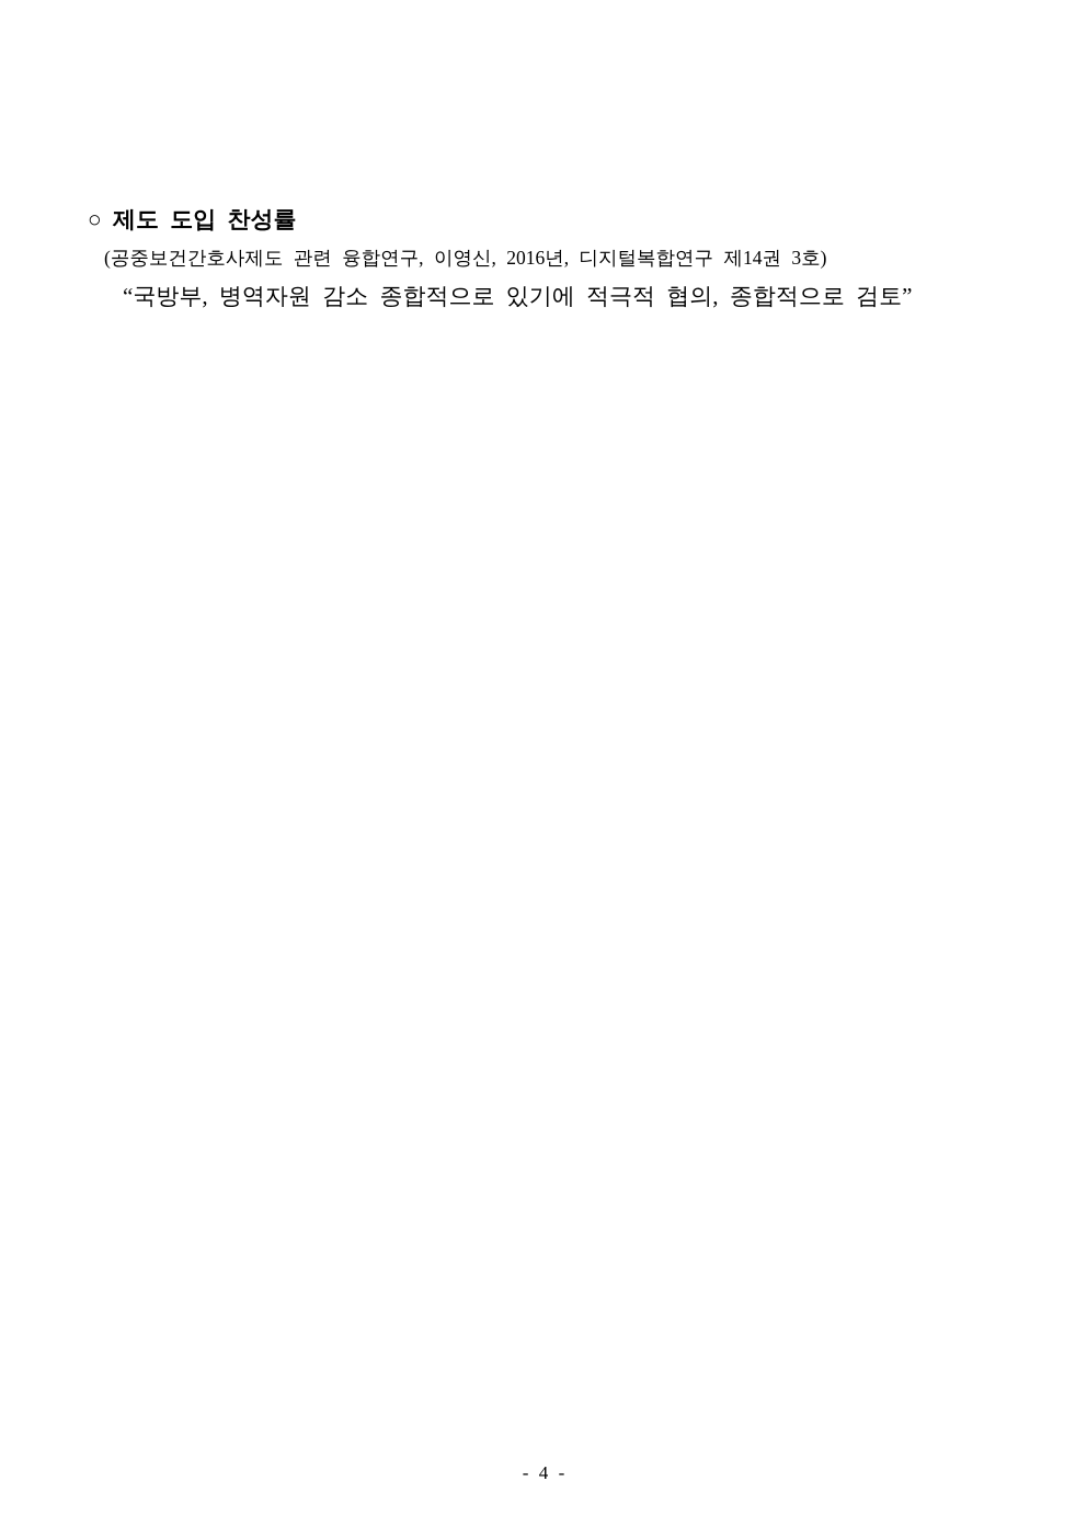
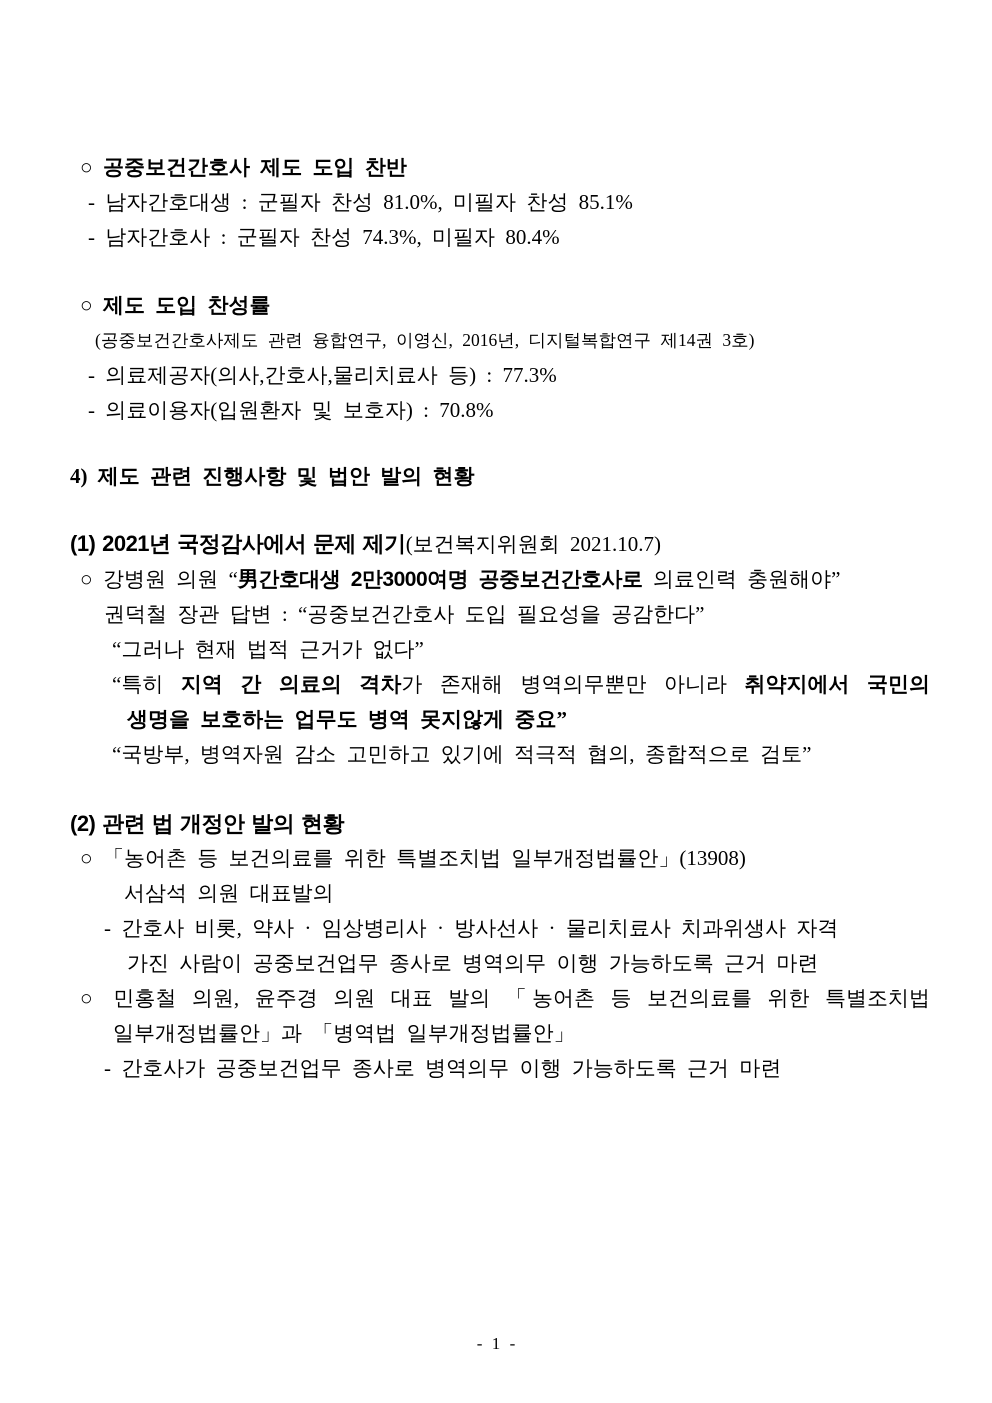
+ ○ 공중보건간호사 제도 도입 찬반
+ - 남자간호대생 : 군필자 찬성 81.0%, 미필자 찬성 85.1%
+ - 남자간호사 : 군필자 찬성 74.3%, 미필자 80.4%
  ○ 제도 도입 찬성률
  (공중보건간호사제도 관련 융합연구, 이영신, 2016년, 디지털복합연구 제14권 3호)
+ - 의료제공자(의사,간호사,물리치료사 등) : 77.3%
+ - 의료이용자(입원환자 및 보호자) : 70.8%
+ 4) 제도 관련 진행사항 및 법안 발의 현황
+ (1) 2021년 국정감사에서 문제 제기(보건복지위원회 2021.10.7)
+ ○ 강병원 의원 “男간호대생 2만3000여명 공중보건간호사로 의료인력 충원해야”
+ 권덕철 장관 답변 : “공중보건간호사 도입 필요성을 공감한다”
+ “그러나 현재 법적 근거가 없다”
+ “특히 지역 간 의료의 격차가 존재해 병역의무뿐만 아니라 취약지에서 국민의
+ 생명을 보호하는 업무도 병역 못지않게 중요”
- “국방부, 병역자원 감소 종합적으로 있기에 적극적 협의, 종합적으로 검토”
+ “국방부, 병역자원 감소 고민하고 있기에 적극적 협의, 종합적으로 검토”
+ (2) 관련 법 개정안 발의 현황
+ ○ 「농어촌 등 보건의료를 위한 특별조치법 일부개정법률안」(13908)
+ 서삼석 의원 대표발의
+ - 간호사 비롯, 약사 · 임상병리사 · 방사선사 · 물리치료사 치과위생사 자격
+ 가진 사람이 공중보건업무 종사로 병역의무 이행 가능하도록 근거 마련
+ ○ 민홍철 의원, 윤주경 의원 대표 발의 「농어촌 등 보건의료를 위한 특별조치법
+ 일부개정법률안」과 「병역법 일부개정법률안」
+ - 간호사가 공중보건업무 종사로 병역의무 이행 가능하도록 근거 마련
- - 4 -
+ - 1 -
